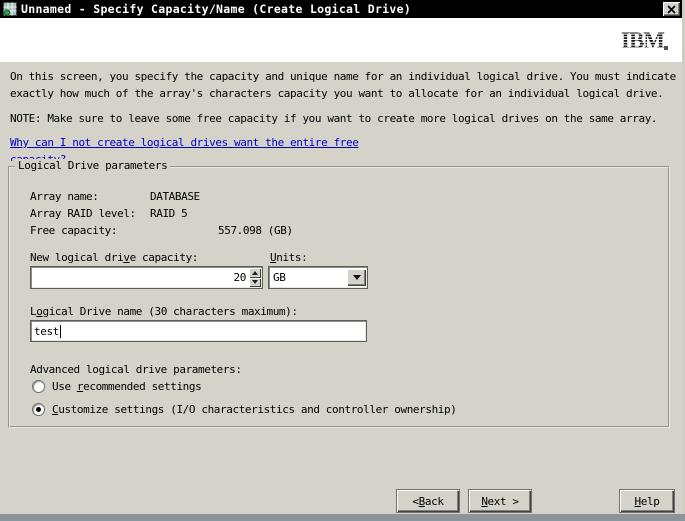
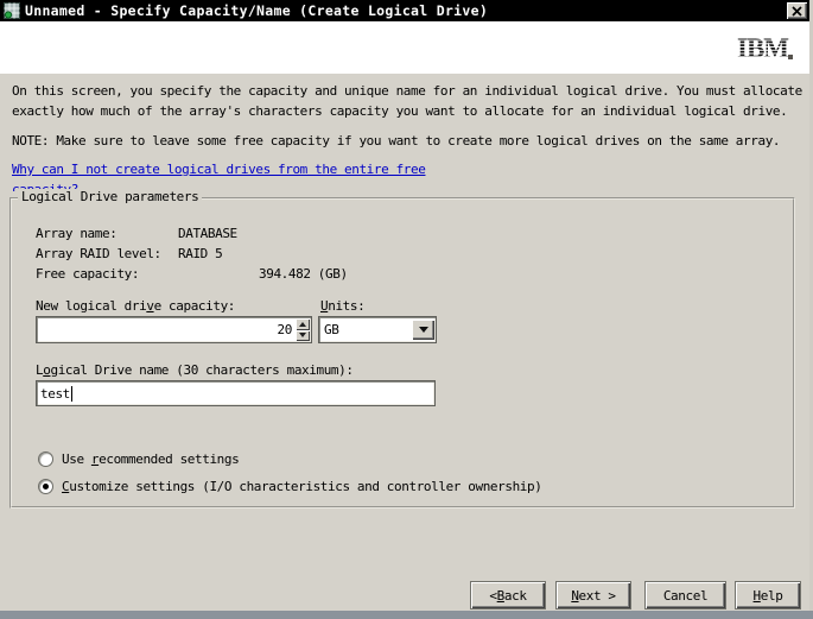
  Unnamed - Specify Capacity/Name (Create Logical Drive)
  IBM
- On this screen, you specify the capacity and unique name for an individual logical drive. You must indicate
+ On this screen, you specify the capacity and unique name for an individual logical drive. You must allocate
  exactly how much of the array's characters capacity you want to allocate for an individual logical drive.
  NOTE: Make sure to leave some free capacity if you want to create more logical drives on the same array.
- Why can I not create logical drives want the entire free
+ Why can I not create logical drives from the entire free
  Logical Drive parameters
  Array name:
  DATABASE
  Array RAID level:
  RAID 5
  Free capacity:
- 557.098 (GB)
+ 394.482 (GB)
  New logical drive capacity:
  20
  Units:
  GB
  Logical Drive name (30 characters maximum):
  test
- Advanced logical drive parameters:
  Use recommended settings
  Customize settings (I/O characteristics and controller ownership)
  <
  B
  ack
  N
  ext >
+ Cancel
  H
  elp
